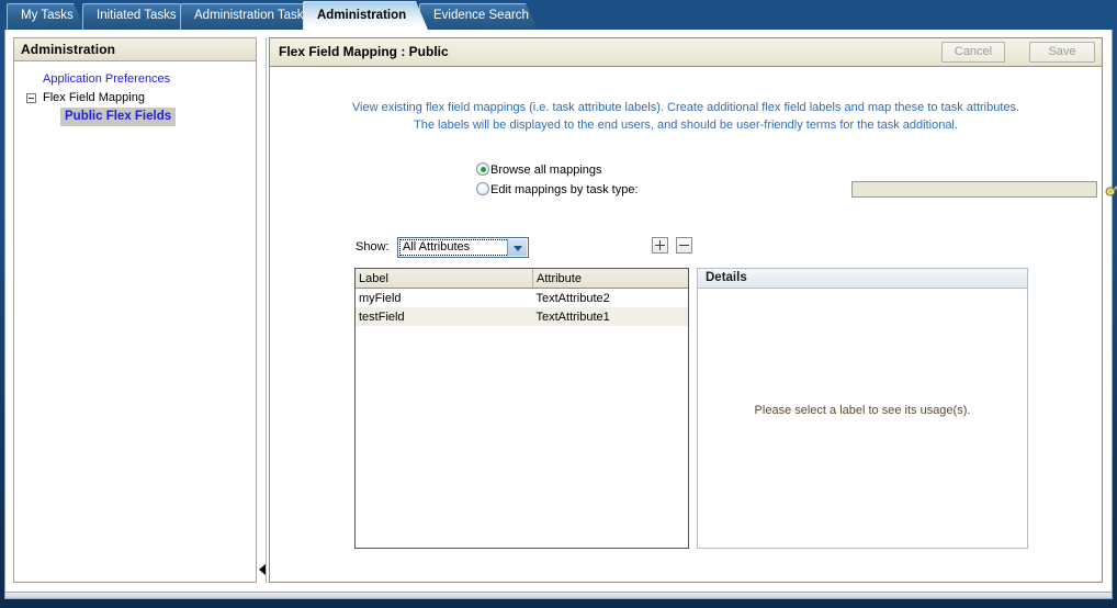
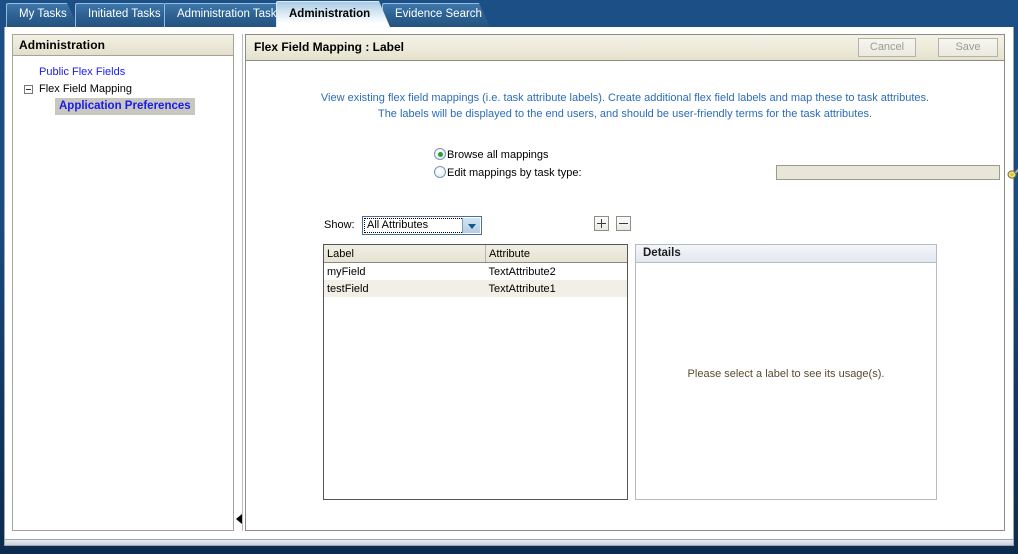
  My Tasks
  Initiated Tasks
  Administration Task
  Administration
  Evidence Search
  Administration
- Application Preferences
+ Public Flex Fields
  Flex Field Mapping
- Public Flex Fields
+ Application Preferences
- Flex Field Mapping : Public
+ Flex Field Mapping : Label
  Cancel
  Save
  View existing flex field mappings (i.e. task attribute labels). Create additional flex field labels and map these to task attributes.
- The labels will be displayed to the end users, and should be user-friendly terms for the task additional.
+ The labels will be displayed to the end users, and should be user-friendly terms for the task attributes.
  Browse all mappings
  Edit mappings by task type:
  Show:
  All Attributes
  Label	Attribute
  myField	TextAttribute2
  testField	TextAttribute1
  Details
  Please select a label to see its usage(s).
